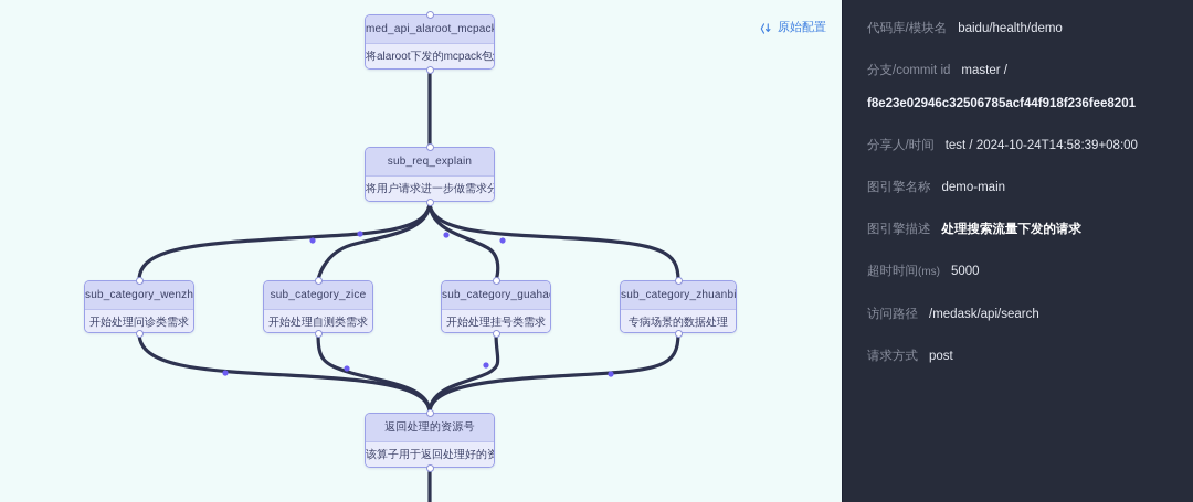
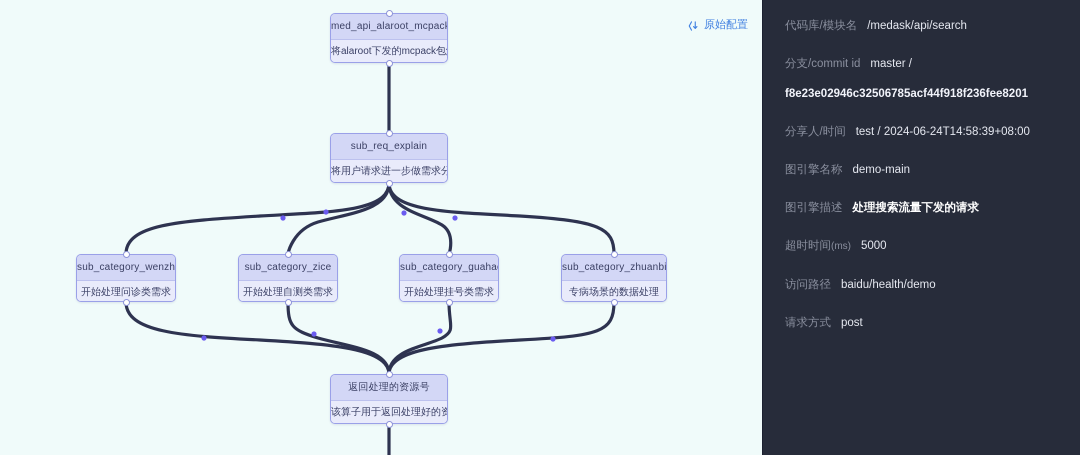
  med_api_alaroot_mcpac
  将alaroot下发的mcpack包
  sub_req_explain
  将用户请求进一步做需求分
  sub_category_wenzh
  开始处理问诊类需求
  sub_category_zice
  开始处理自测类需求
  sub_category_guaha
  开始处理挂号类需求
  sub_category_zhuanbi
  专病场景的数据处理
  返回处理的资源号
  该算子用于返回处理好的资
  原始配置
  代码库/模块名
- baidu/health/demo
+ /medask/api/search
  分支/commit id
  master /
  f8e23e02946c32506785acf44f918f236fee8201
  分享人/时间
- test / 2024-10-24T14:58:39+08:00
+ test / 2024-06-24T14:58:39+08:00
  图引擎名称
  demo-main
  图引擎描述
  处理搜索流量下发的请求
  超时时间(ms)
  5000
  访问路径
- /medask/api/search
+ baidu/health/demo
  请求方式
  post
